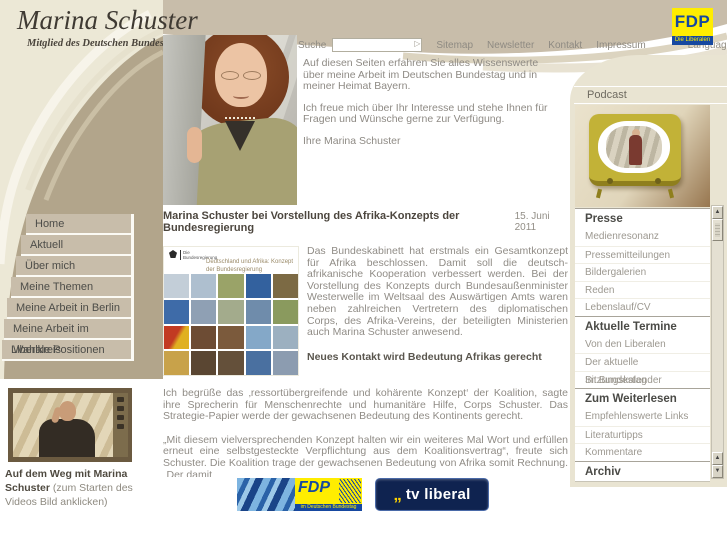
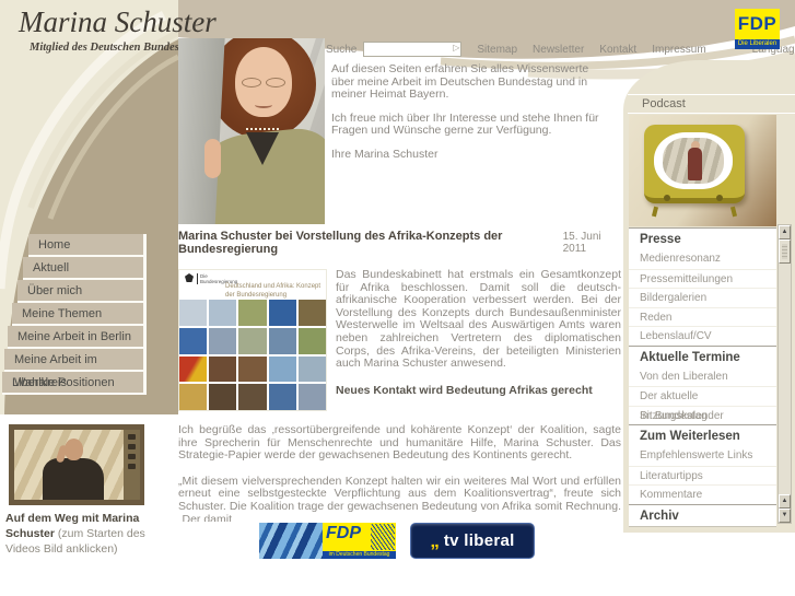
  Marina Schuster
  Mitglied des Deutschen Bundes
  Suche
  ▷
  Sitemap
  Newsletter
  Kontakt
  Impressum
  Languag
  FDP
  Home
  Aktuell
  Über mich
  Meine Themen
  Meine Arbeit in Berlin
  Liberale Positionen
  Auf dem Weg mit Marina Schuster (zum Starten des Videos Bild anklicken)
  Auf diesen Seiten erfahren Sie alles Wissenswerte über meine Arbeit im Deutschen Bundestag und in meiner Heimat Bayern.
  Ich freue mich über Ihr Interesse und stehe Ihnen für Fragen und Wünsche gerne zur Verfügung.
  Ihre Marina Schuster
  Marina Schuster bei Vorstellung des Afrika-Konzepts der Bundesregierung
  15. Juni 2011
  Das Bundeskabinett hat erstmals ein Gesamtkonzept für Afrika beschlossen. Damit soll die deutsch-afrikanische Kooperation verbessert werden. Bei der Vorstellung des Konzepts durch Bundesaußenminister Westerwelle im Weltsaal des Auswärtigen Amts waren neben zahlreichen Vertretern des diplomatischen Corps, des Afrika-Vereins, der beteiligten Ministerien auch Marina Schuster anwesend.
  Neues Kontakt wird Bedeutung Afrikas gerecht
- Ich begrüße das ‚ressortübergreifende und kohärente Konzept‘ der Koalition, sagte ihre Sprecherin für Menschenrechte und humanitäre Hilfe, Corps Schuster. Das Strategie-Papier werde der gewachsenen Bedeutung des Kontinents gerecht.
+ Ich begrüße das ‚ressortübergreifende und kohärente Konzept‘ der Koalition, sagte ihre Sprecherin für Menschenrechte und humanitäre Hilfe, Marina Schuster. Das Strategie-Papier werde der gewachsenen Bedeutung des Kontinents gerecht.
  „Mit diesem vielversprechenden Konzept halten wir ein weiteres Mal Wort und erfüllen erneut eine selbstgesteckte Verpflichtung aus dem Koalitionsvertrag“, freute sich Schuster. Die Koalition trage der gewachsenen Bedeutung von Afrika somit Rechnung. „Der damit
  Podcast
  Presse
  Medienresonanz
  Pressemitteilungen
  Bildergalerien
  Reden
  Lebenslauf/CV
  Aktuelle Termine
  Von den Liberalen
  Der aktuelle Sitzungskalender
  Im Bundestag
  Zum Weiterlesen
  Empfehlenswerte Links
  Literaturtipps
  Kommentare
  Archiv
  FDP
  „
  tv liberal
